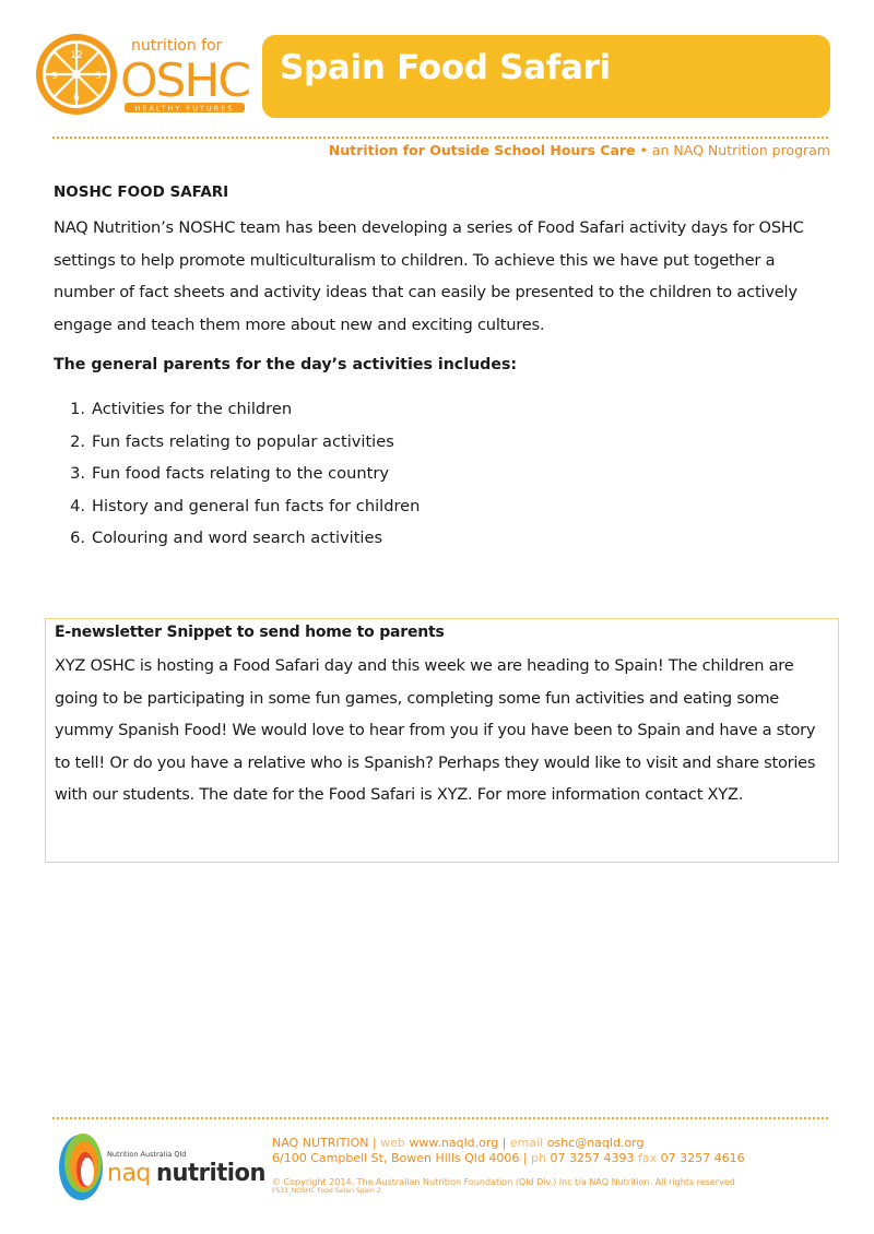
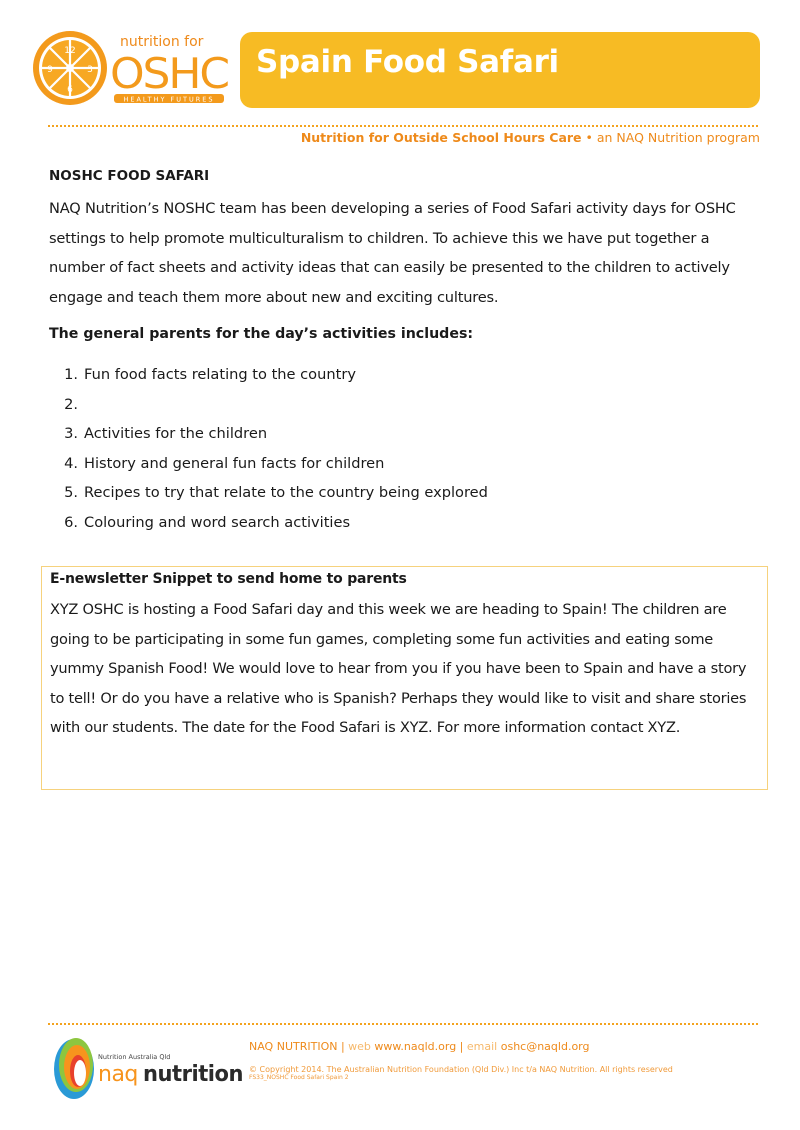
  12
  3
  6
  9
  nutrition for
  OSHC
  HEALTHY FUTURES
  Spain Food Safari
  Nutrition for Outside School Hours Care • an NAQ Nutrition program
  NOSHC FOOD SAFARI
  NAQ Nutrition’s NOSHC team has been developing a series of Food Safari activity days for OSHC settings to help promote multiculturalism to children. To achieve this we have put together a number of fact sheets and activity ideas that can easily be presented to the children to actively engage and teach them more about new and exciting cultures.
  The general parents for the day’s activities includes:
  1.
- Activities for the children
+ Fun food facts relating to the country
  2.
- Fun facts relating to popular activities
  3.
- Fun food facts relating to the country
+ Activities for the children
  4.
  History and general fun facts for children
+ 5.
+ Recipes to try that relate to the country being explored
  6.
  Colouring and word search activities
  E-newsletter Snippet to send home to parents
  XYZ OSHC is hosting a Food Safari day and this week we are heading to Spain! The children are going to be participating in some fun games, completing some fun activities and eating some yummy Spanish Food! We would love to hear from you if you have been to Spain and have a story to tell! Or do you have a relative who is Spanish? Perhaps they would like to visit and share stories with our students. The date for the Food Safari is XYZ. For more information contact XYZ.
  Nutrition Australia Qld
  naq
  nutrition
  NAQ NUTRITION | web www.naqld.org | email oshc@naqld.org
- 6/100 Campbell St, Bowen Hills Qld 4006 | ph 07 3257 4393 fax 07 3257 4616
  © Copyright 2014. The Australian Nutrition Foundation (Qld Div.) Inc t/a NAQ Nutrition. All rights reserved
